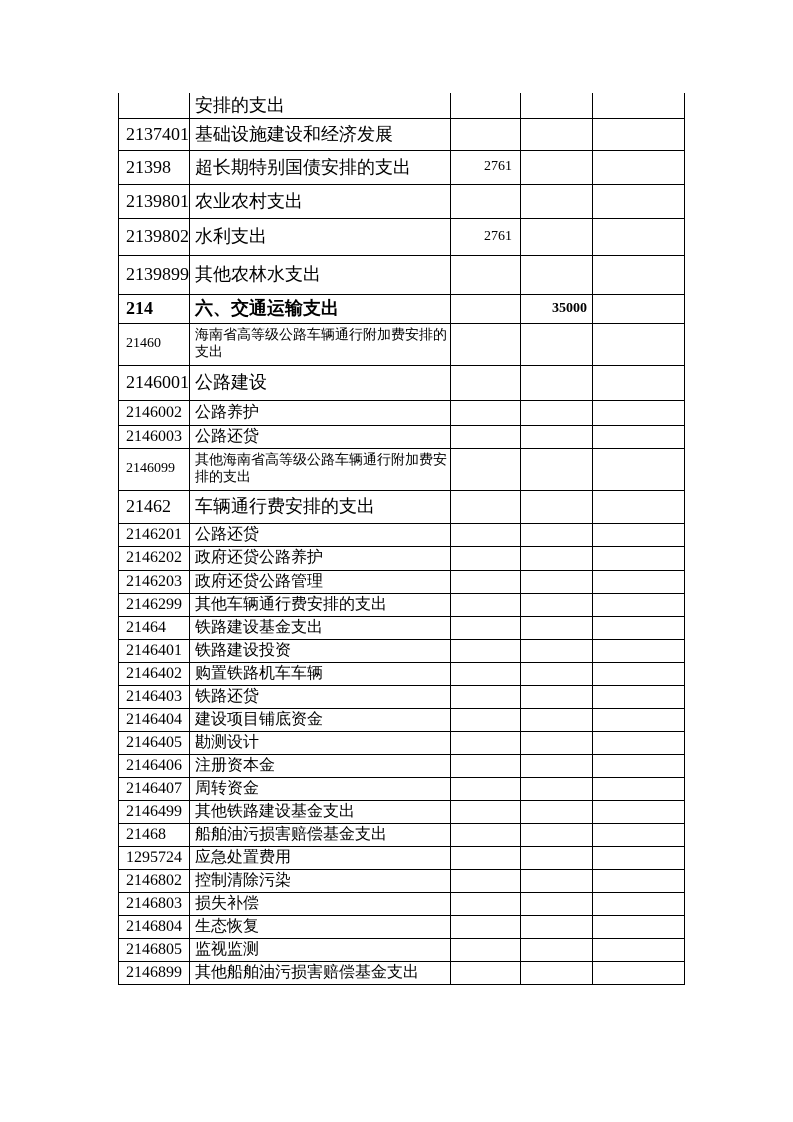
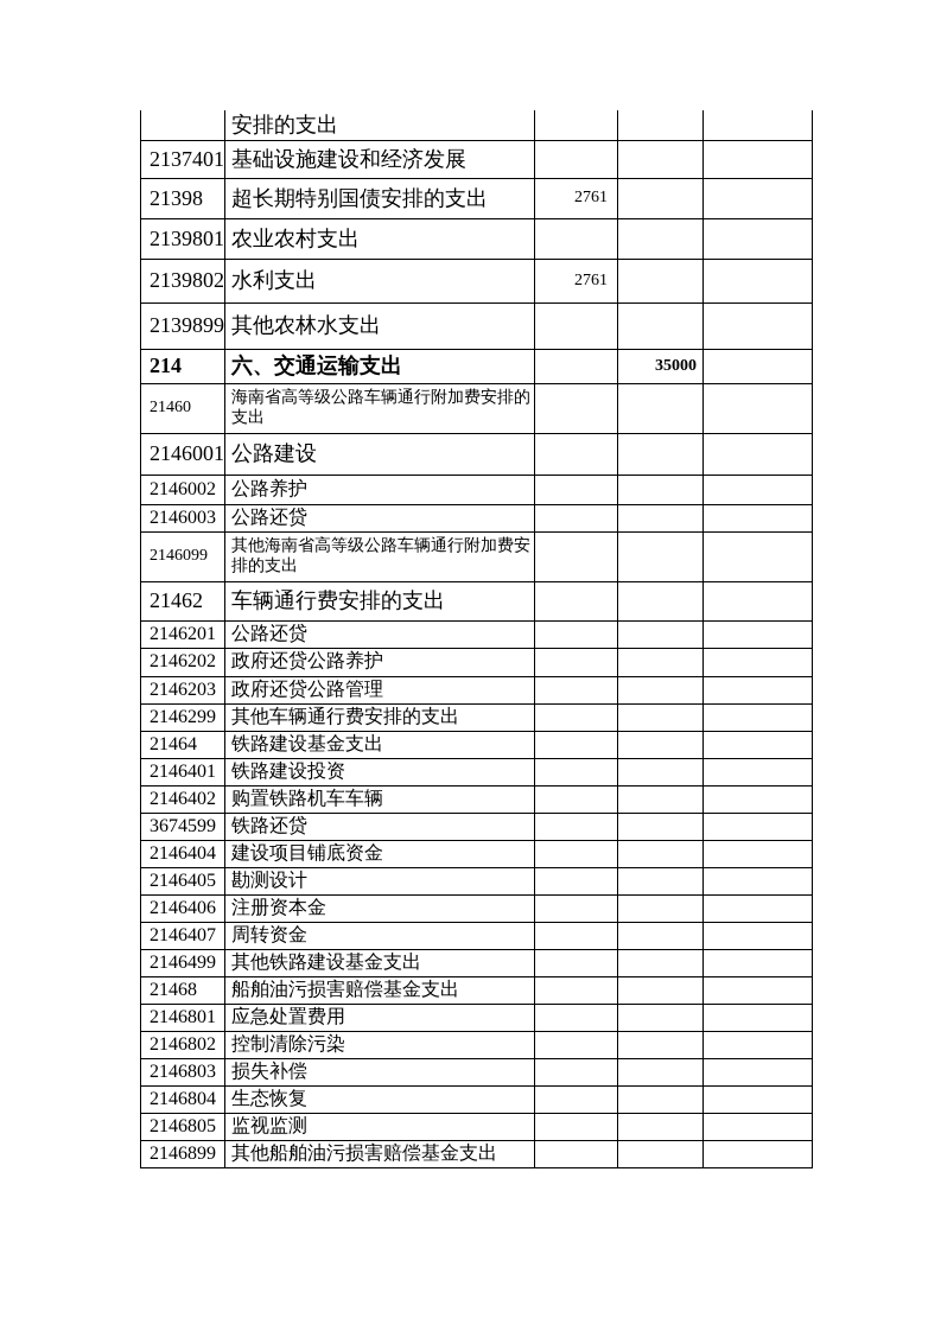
  	安排的支出
  2137401	基础设施建设和经济发展
  21398	超长期特别国债安排的支出	2761
  2139801	农业农村支出
  2139802	水利支出	2761
  2139899	其他农林水支出
  214	六、交通运输支出		35000
  21460	海南省高等级公路车辆通行附加费安排的支出
  2146001	公路建设
  2146002	公路养护
  2146003	公路还贷
  2146099	其他海南省高等级公路车辆通行附加费安排的支出
  21462	车辆通行费安排的支出
  2146201	公路还贷
  2146202	政府还贷公路养护
  2146203	政府还贷公路管理
  2146299	其他车辆通行费安排的支出
  21464	铁路建设基金支出
  2146401	铁路建设投资
  2146402	购置铁路机车车辆
- 2146403	铁路还贷
+ 3674599	铁路还贷
  2146404	建设项目铺底资金
  2146405	勘测设计
  2146406	注册资本金
  2146407	周转资金
  2146499	其他铁路建设基金支出
  21468	船舶油污损害赔偿基金支出
- 1295724	应急处置费用
+ 2146801	应急处置费用
  2146802	控制清除污染
  2146803	损失补偿
  2146804	生态恢复
  2146805	监视监测
  2146899	其他船舶油污损害赔偿基金支出
